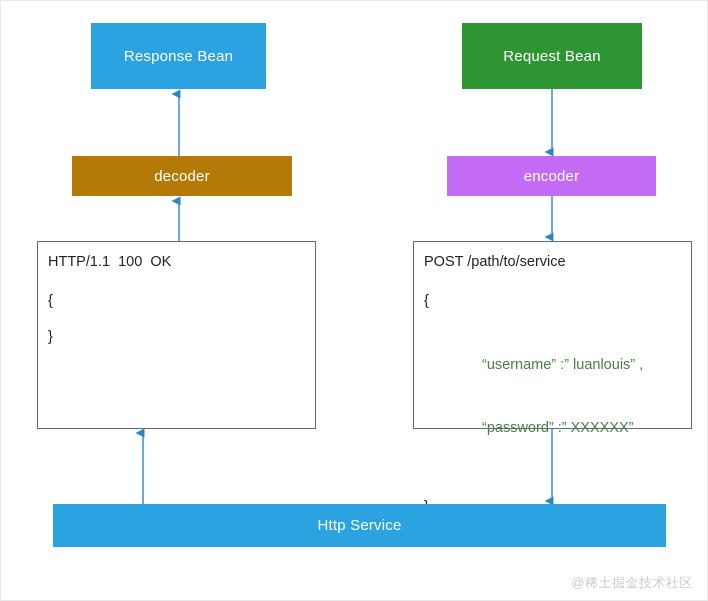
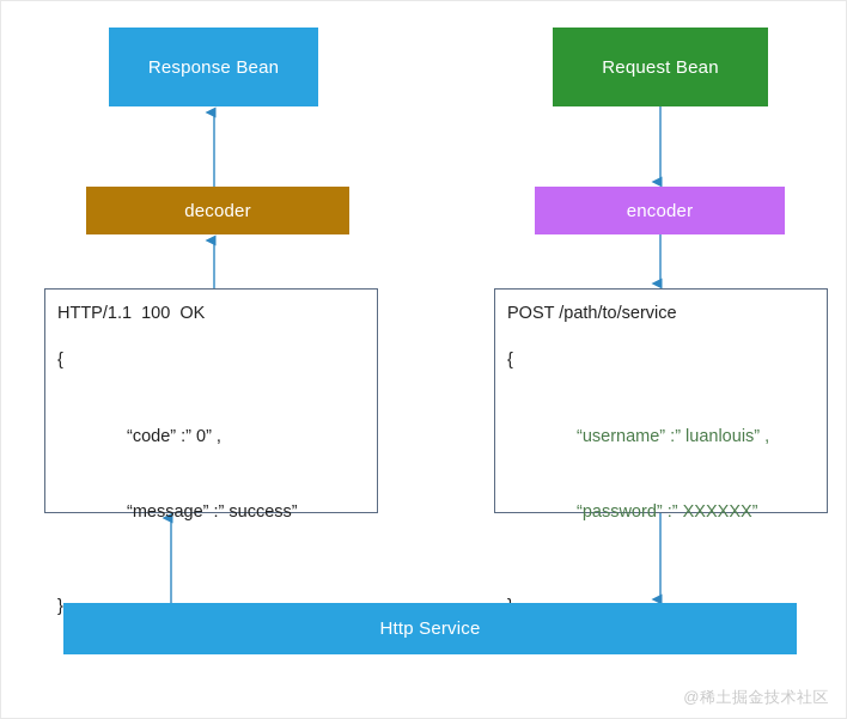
  Response Bean
  Request Bean
  decoder
  encoder
  HTTP/1.1 100 OK
  {
+ “code” :” 0” ,
+ “message” :” success”
  }
  POST /path/to/service
  {
  “username” :” luanlouis” ,
  “password” :” XXXXXX”
  Http Service
  @稀土掘金技术社区
